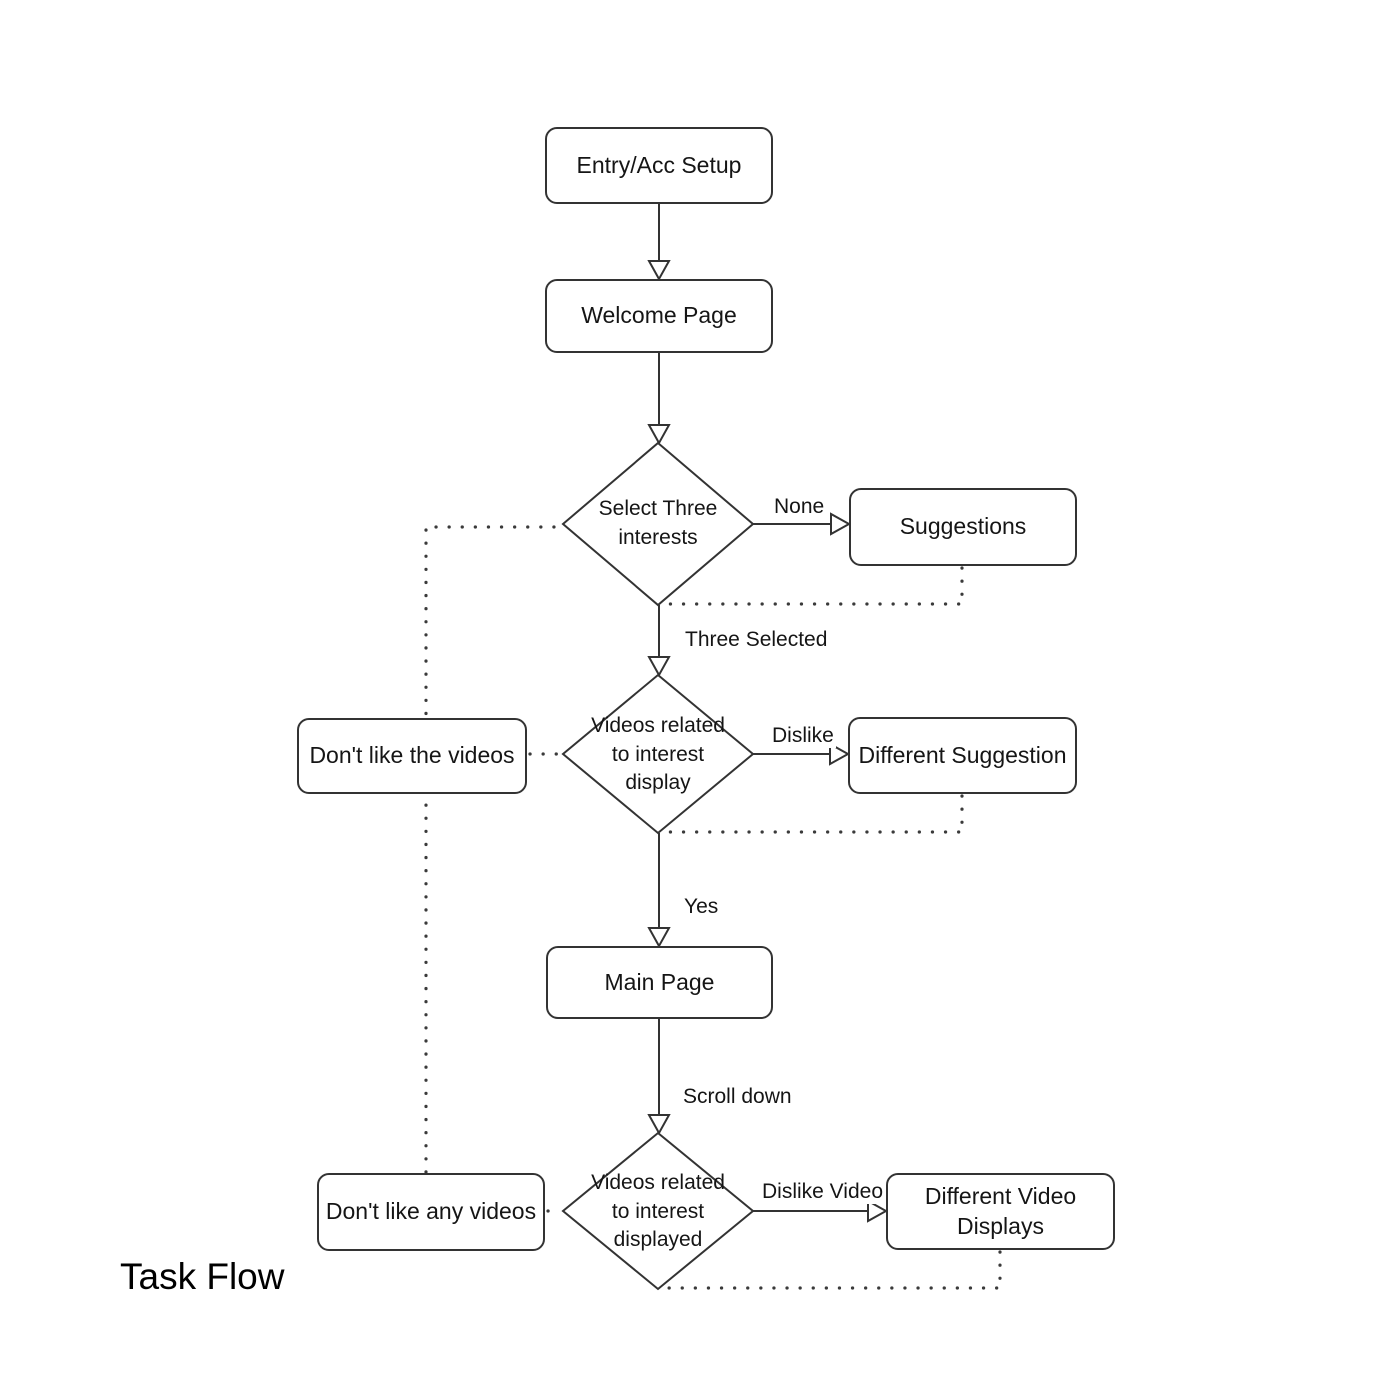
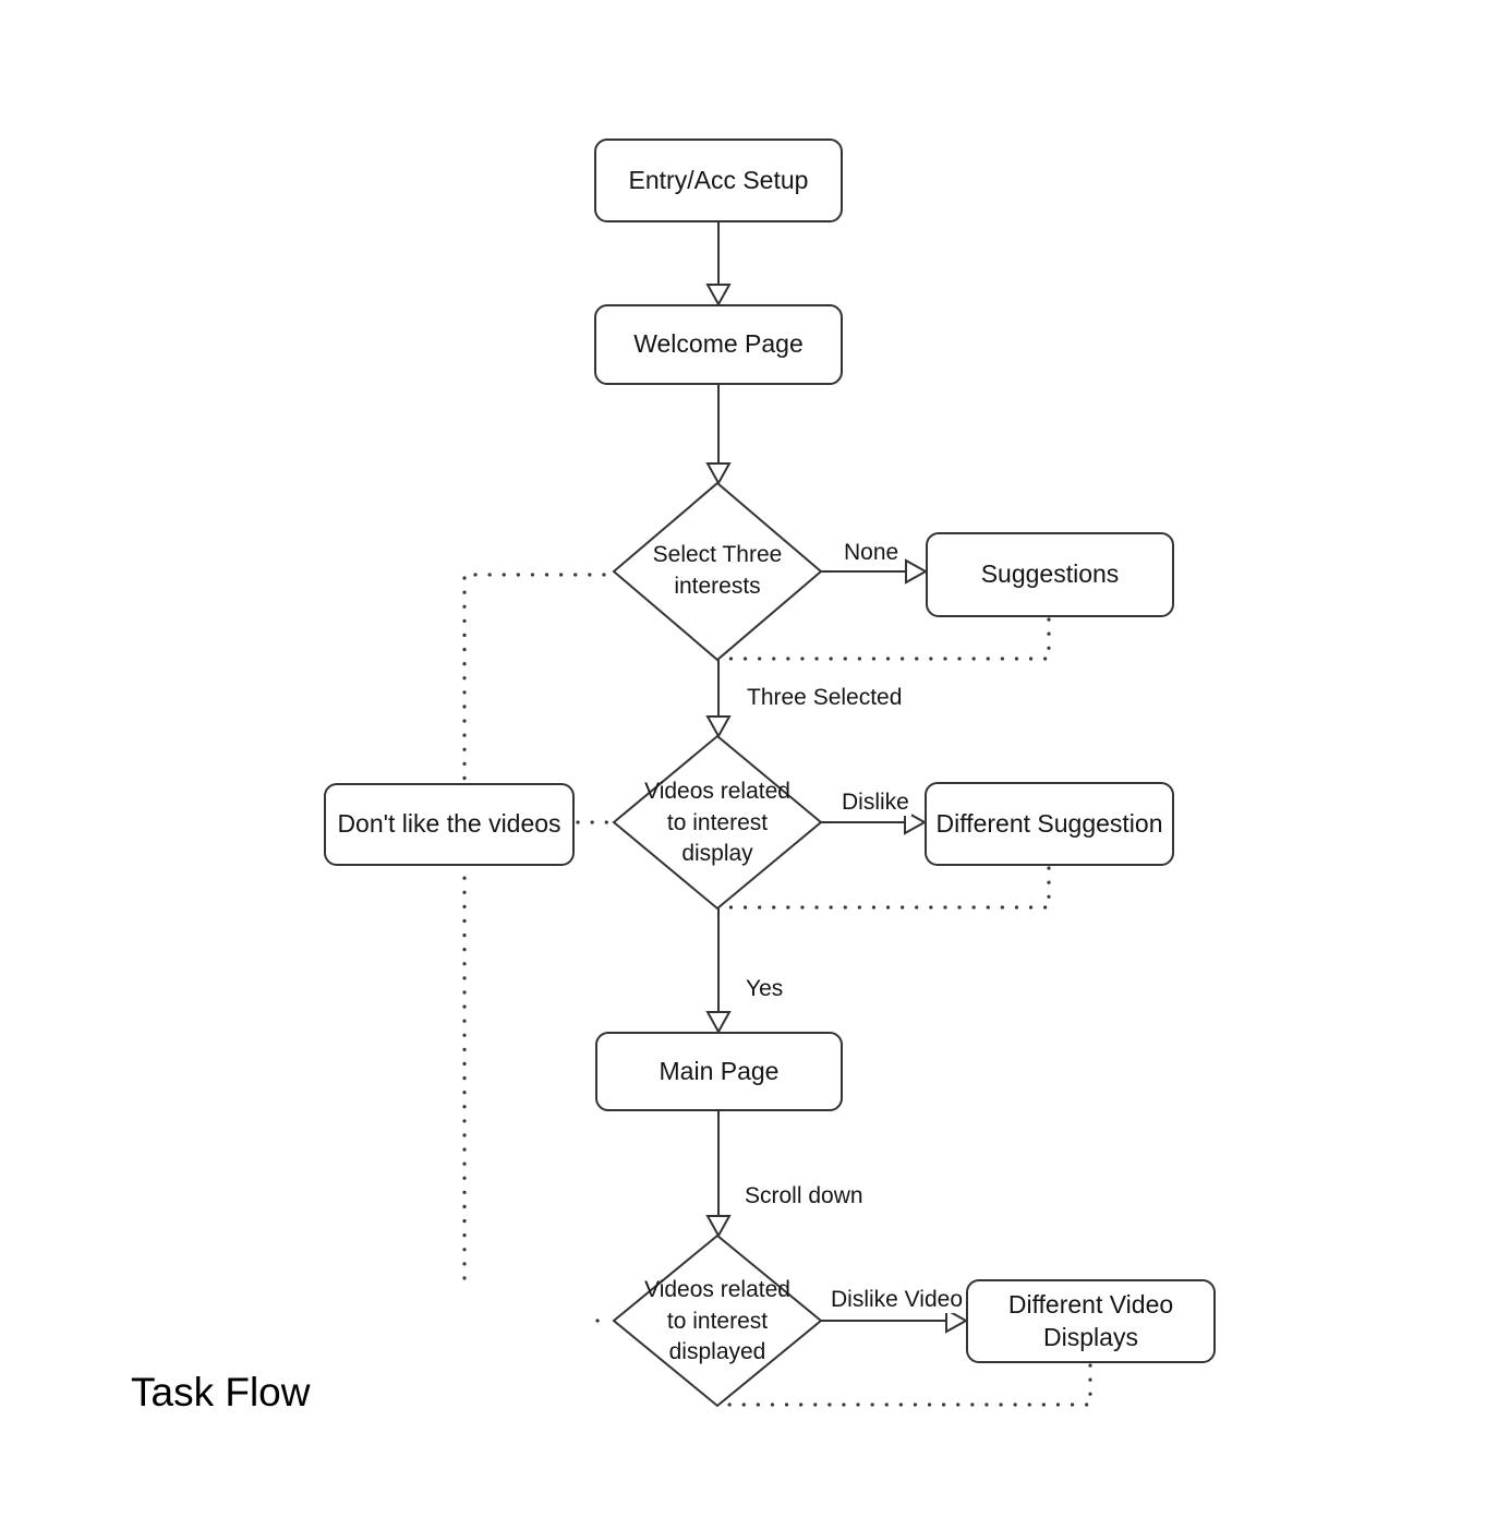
  Entry/Acc Setup
  Welcome Page
  Suggestions
  Don't like the videos
  Different Suggestion
  Main Page
- Don't like any videos
  Different Video
  Displays
  Select Three
  interests
  Videos related
  to interest
  display
  Videos related
  to interest
  displayed
  None
  Three Selected
  Dislike
  Yes
  Scroll down
  Dislike Video
  Task Flow
